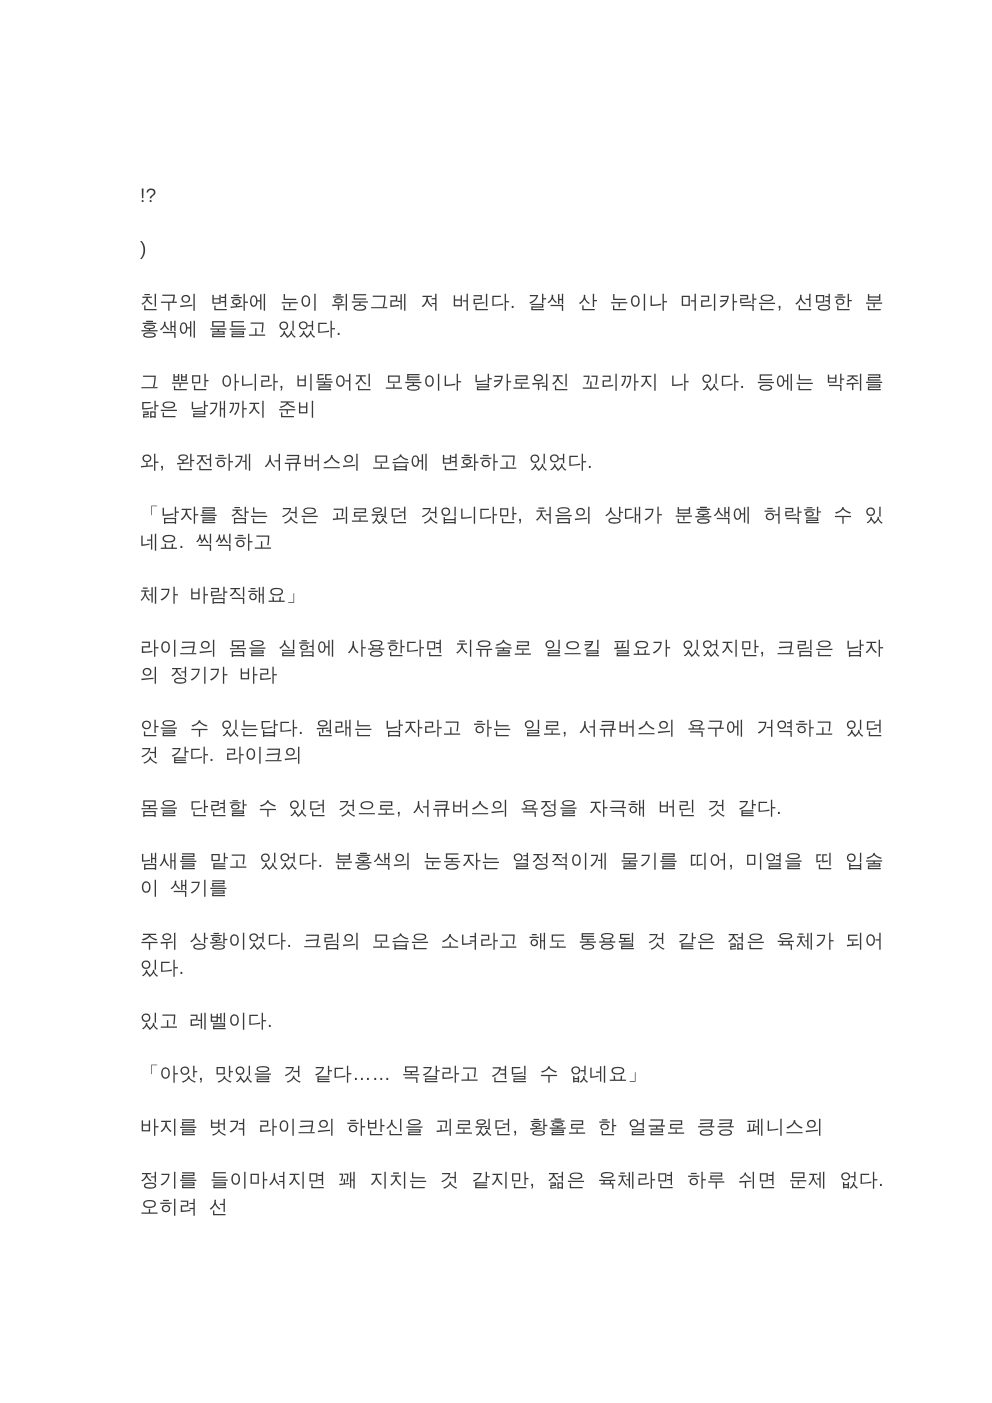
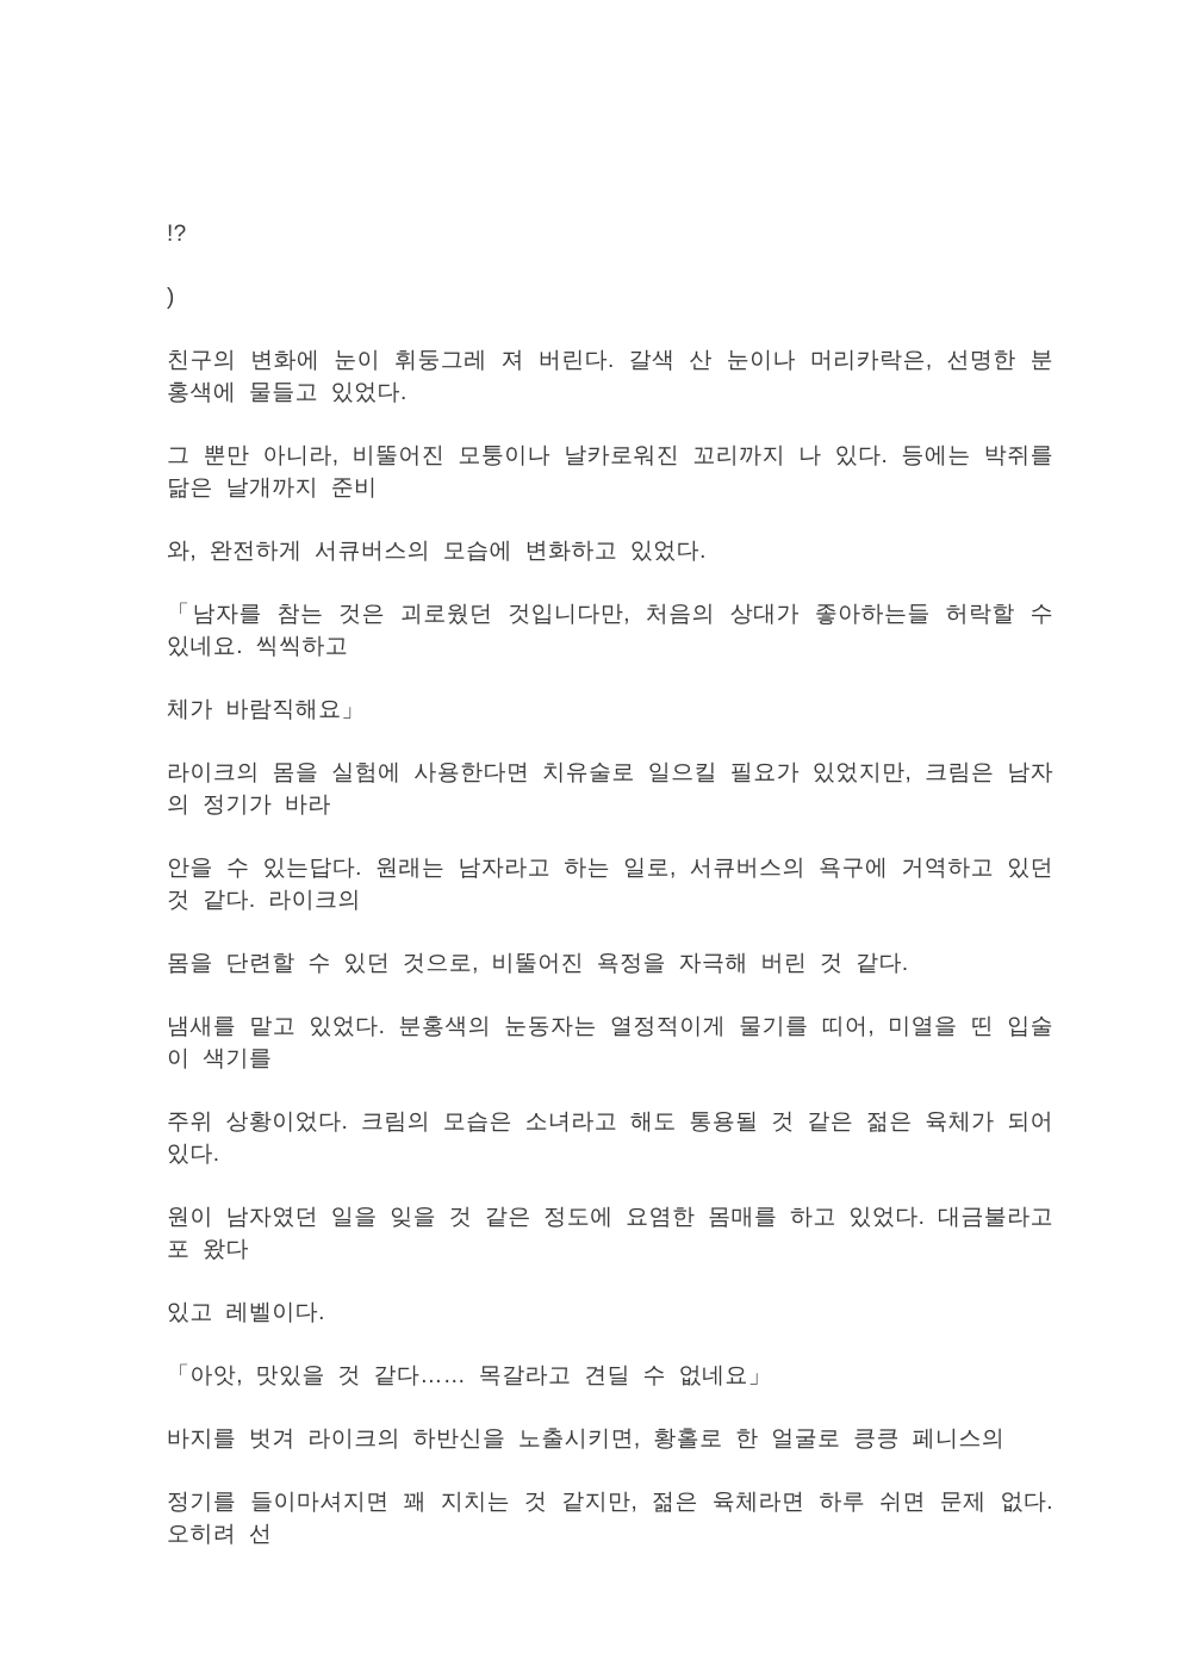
  !?
  )
  친구의 변화에 눈이 휘둥그레 져 버린다. 갈색 산 눈이나 머리카락은, 선명한 분홍색에 물들고 있었다.
  그 뿐만 아니라, 비뚤어진 모퉁이나 날카로워진 꼬리까지 나 있다. 등에는 박쥐를 닮은 날개까지 준비
  와, 완전하게 서큐버스의 모습에 변화하고 있었다.
- 「남자를 참는 것은 괴로웠던 것입니다만, 처음의 상대가 분홍색에 허락할 수 있네요. 씩씩하고
+ 「남자를 참는 것은 괴로웠던 것입니다만, 처음의 상대가 좋아하는들 허락할 수 있네요. 씩씩하고
  체가 바람직해요」
  라이크의 몸을 실험에 사용한다면 치유술로 일으킬 필요가 있었지만, 크림은 남자의 정기가 바라
  안을 수 있는답다. 원래는 남자라고 하는 일로, 서큐버스의 욕구에 거역하고 있던 것 같다. 라이크의
- 몸을 단련할 수 있던 것으로, 서큐버스의 욕정을 자극해 버린 것 같다.
+ 몸을 단련할 수 있던 것으로, 비뚤어진 욕정을 자극해 버린 것 같다.
  냄새를 맡고 있었다. 분홍색의 눈동자는 열정적이게 물기를 띠어, 미열을 띤 입술이 색기를
  주위 상황이었다. 크림의 모습은 소녀라고 해도 통용될 것 같은 젊은 육체가 되어 있다.
+ 원이 남자였던 일을 잊을 것 같은 정도에 요염한 몸매를 하고 있었다. 대금불라고 포 왔다
  있고 레벨이다.
  「아앗, 맛있을 것 같다…… 목갈라고 견딜 수 없네요」
- 바지를 벗겨 라이크의 하반신을 괴로웠던, 황홀로 한 얼굴로 킁킁 페니스의
+ 바지를 벗겨 라이크의 하반신을 노출시키면, 황홀로 한 얼굴로 킁킁 페니스의
  정기를 들이마셔지면 꽤 지치는 것 같지만, 젊은 육체라면 하루 쉬면 문제 없다. 오히려 선
